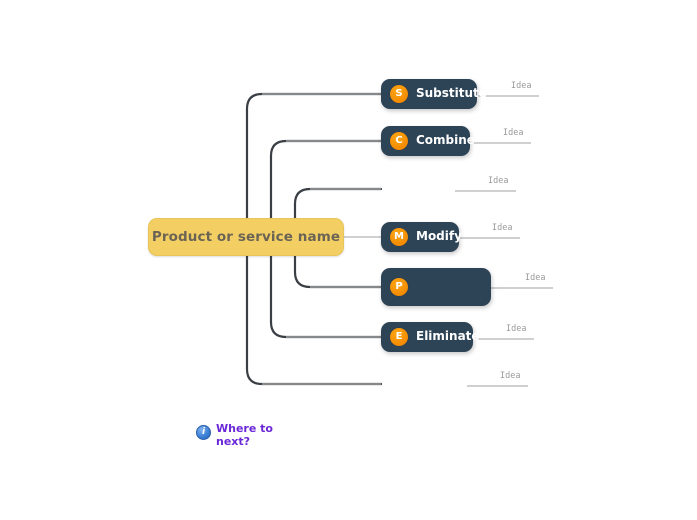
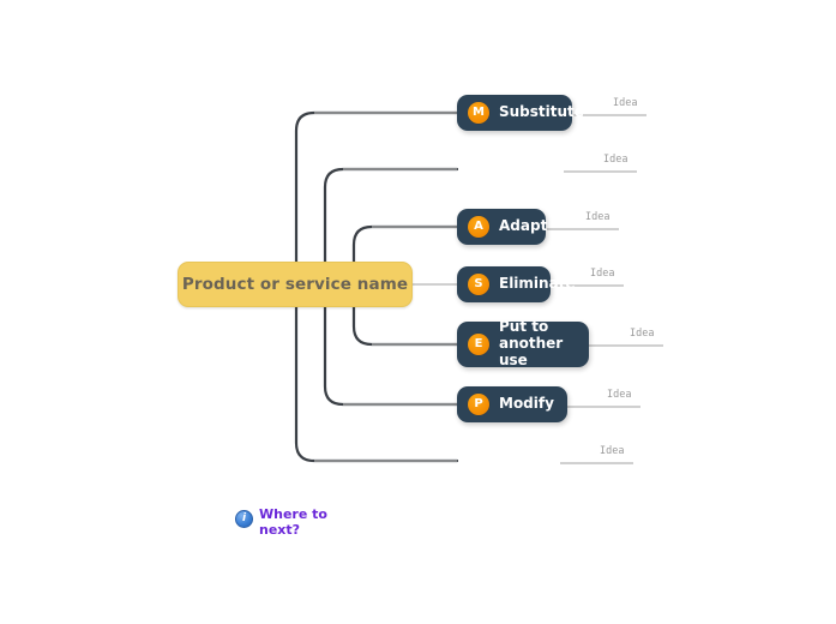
  Product or service name
- S
+ M
  Substitute
  Idea
- C
- Combine
  Idea
+ A
+ Adapt
  Idea
- M
+ S
- Modify
+ Eliminate
  Idea
- P
+ E
+ Put to
+ another use
  Idea
- E
+ P
- Eliminate
+ Modify
  Idea
  Idea
  i
  Where to
  next?
